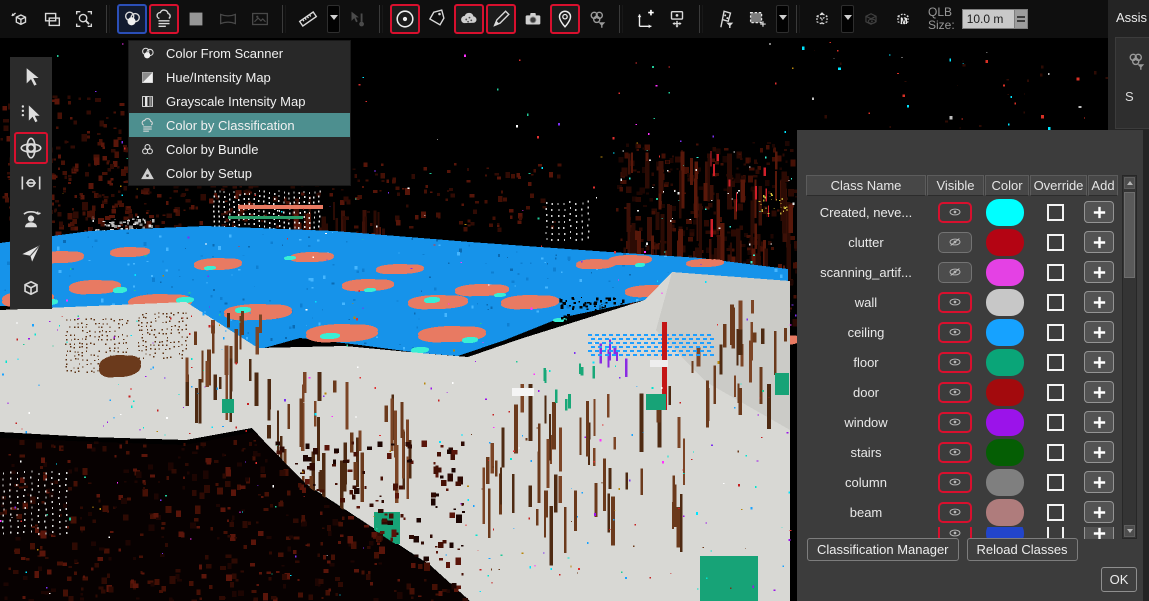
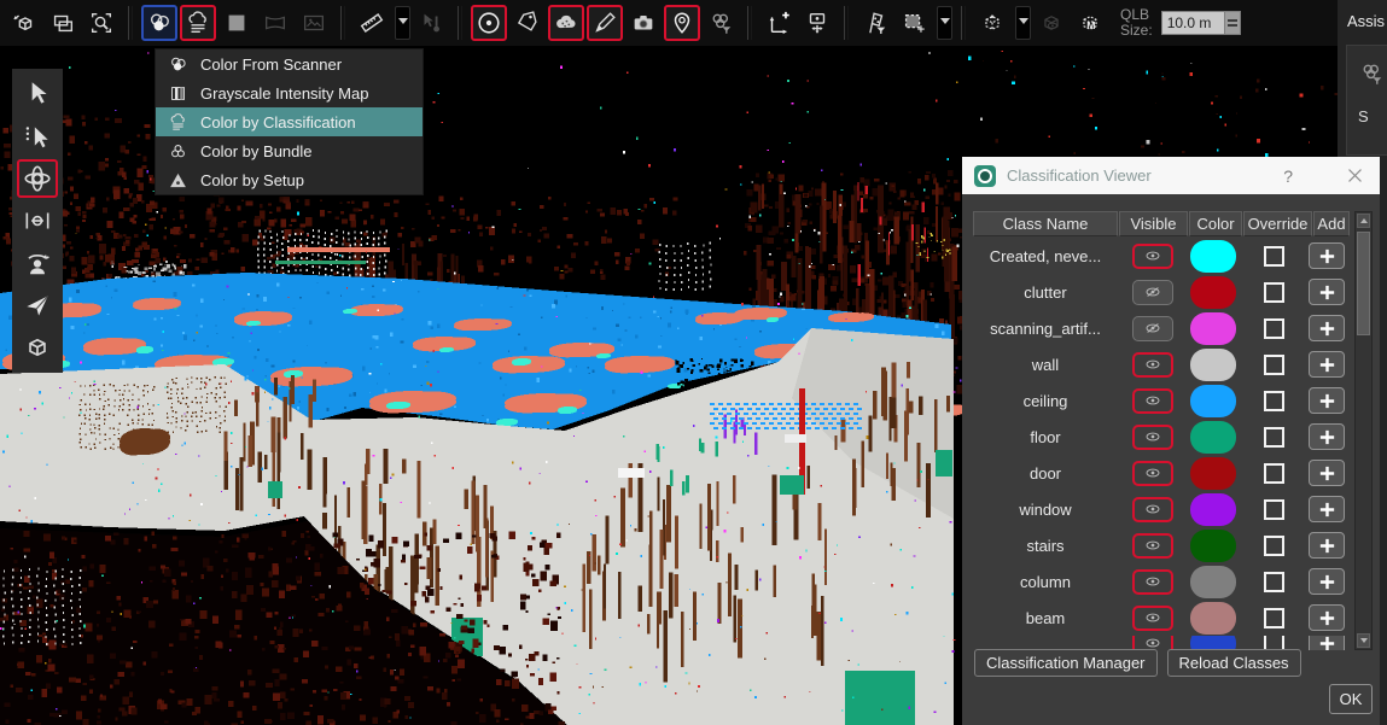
  M
  QLB
  Size:
  10.0 m
  Color From Scanner
- Hue/Intensity Map
  Grayscale Intensity Map
  Color by Classification
  Color by Bundle
  Color by Setup
  Assis
  S
+ Classification Viewer
+ ?
  Class Name
  Visible
  Color
  Override
  Add
  Created, neve...
  clutter
  scanning_artif...
  wall
  ceiling
  floor
  door
  window
  stairs
  column
  beam
  Classification Manager
  Reload Classes
  OK
